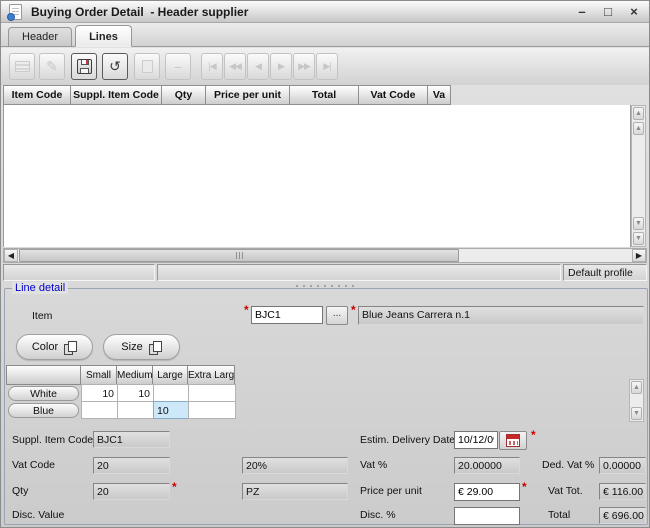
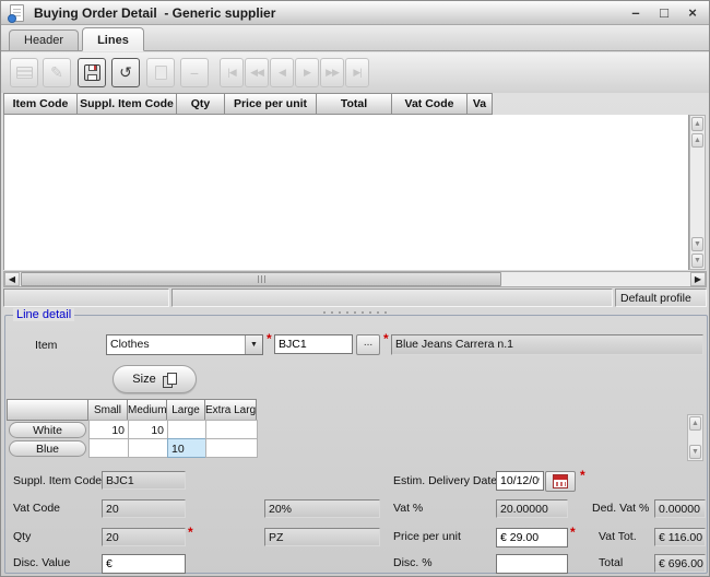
- Buying Order Detail - Header supplier
+ Buying Order Detail - Generic supplier
  –
  □
  ×
  Header
  Lines
  ✎
  ↺
  −
  |◀
  ◀◀
  ◀
  ▶
  ▶▶
  ▶|
  Item Code
  Suppl. Item Code
  Qty
  Price per unit
  Total
  Vat Code
  Va
  ◀
  ▶
  Default profile
  Line detail
  Item
+ Clothes
  *
  BJC1
  ...
  *
  Blue Jeans Carrera n.1
- Color
  Size
  Small
  Medium
  Large
  Extra Larg
  White
  10
  10
  Blue
  10
  Suppl. Item Code
  BJC1
  Estim. Delivery Date
  10/12/0
  *
  Vat Code
  20
  20%
  Vat %
  20.00000
  Ded. Vat %
  0.00000
  Qty
  20
  *
  PZ
  Price per unit
  € 29.00
  *
  Vat Tot.
  € 116.00
  Disc. Value
+ €
  Disc. %
  Total
  € 696.00
